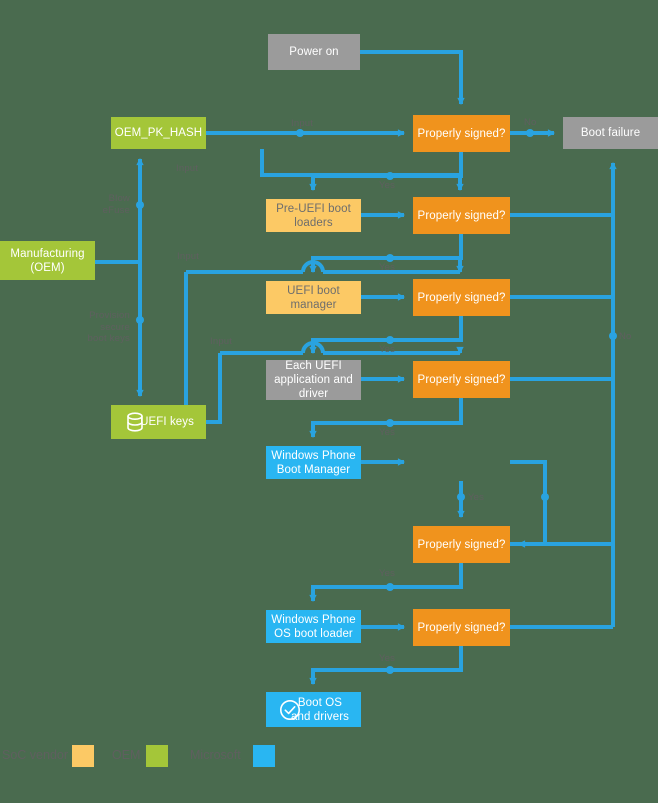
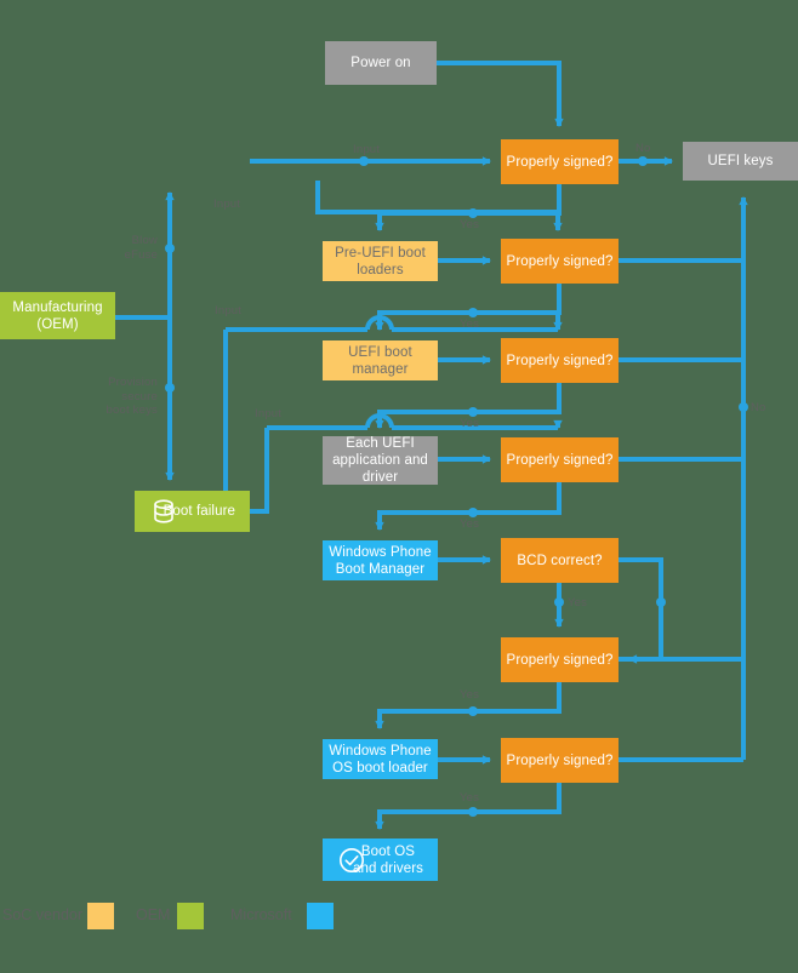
  Power on
- OEM_PK_HASH
  Manufacturing
  (OEM)
- UEFI keys
+ Boot failure
  Pre-UEFI boot
  loaders
  UEFI boot
  manager
  Each UEFI
  application and
  driver
  Windows Phone
  Boot Manager
  Windows Phone
  OS boot loader
  Boot OS
  and drivers
- Boot failure
+ UEFI keys
  Properly signed?
  Properly signed?
  Properly signed?
  Properly signed?
+ BCD correct?
  Properly signed?
  Properly signed?
  Input
  Yes
  Yes
